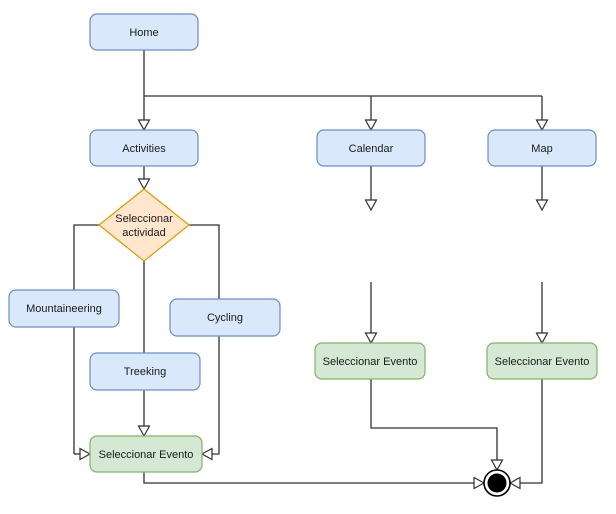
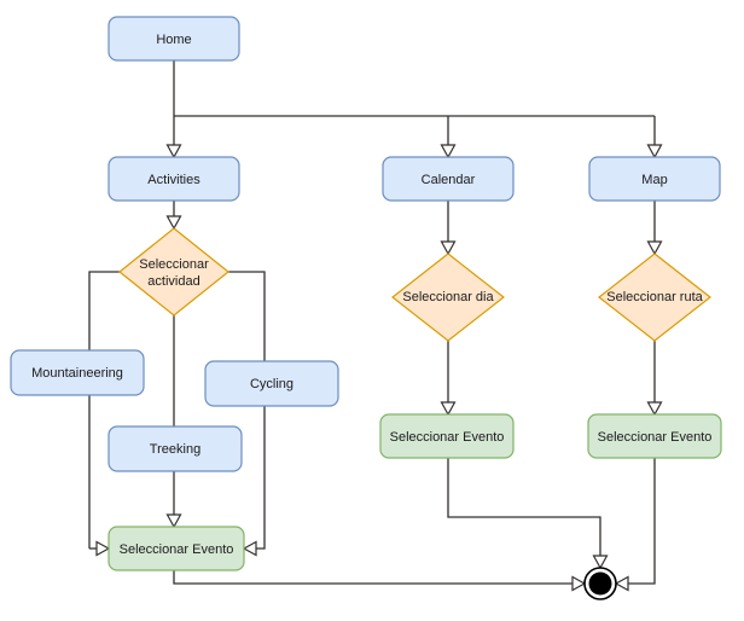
  Home
  Activities
  Calendar
  Map
  Seleccionar
  actividad
+ Seleccionar dia
+ Seleccionar ruta
  Mountaineering
  Cycling
  Treeking
  Seleccionar Evento
  Seleccionar Evento
  Seleccionar Evento
